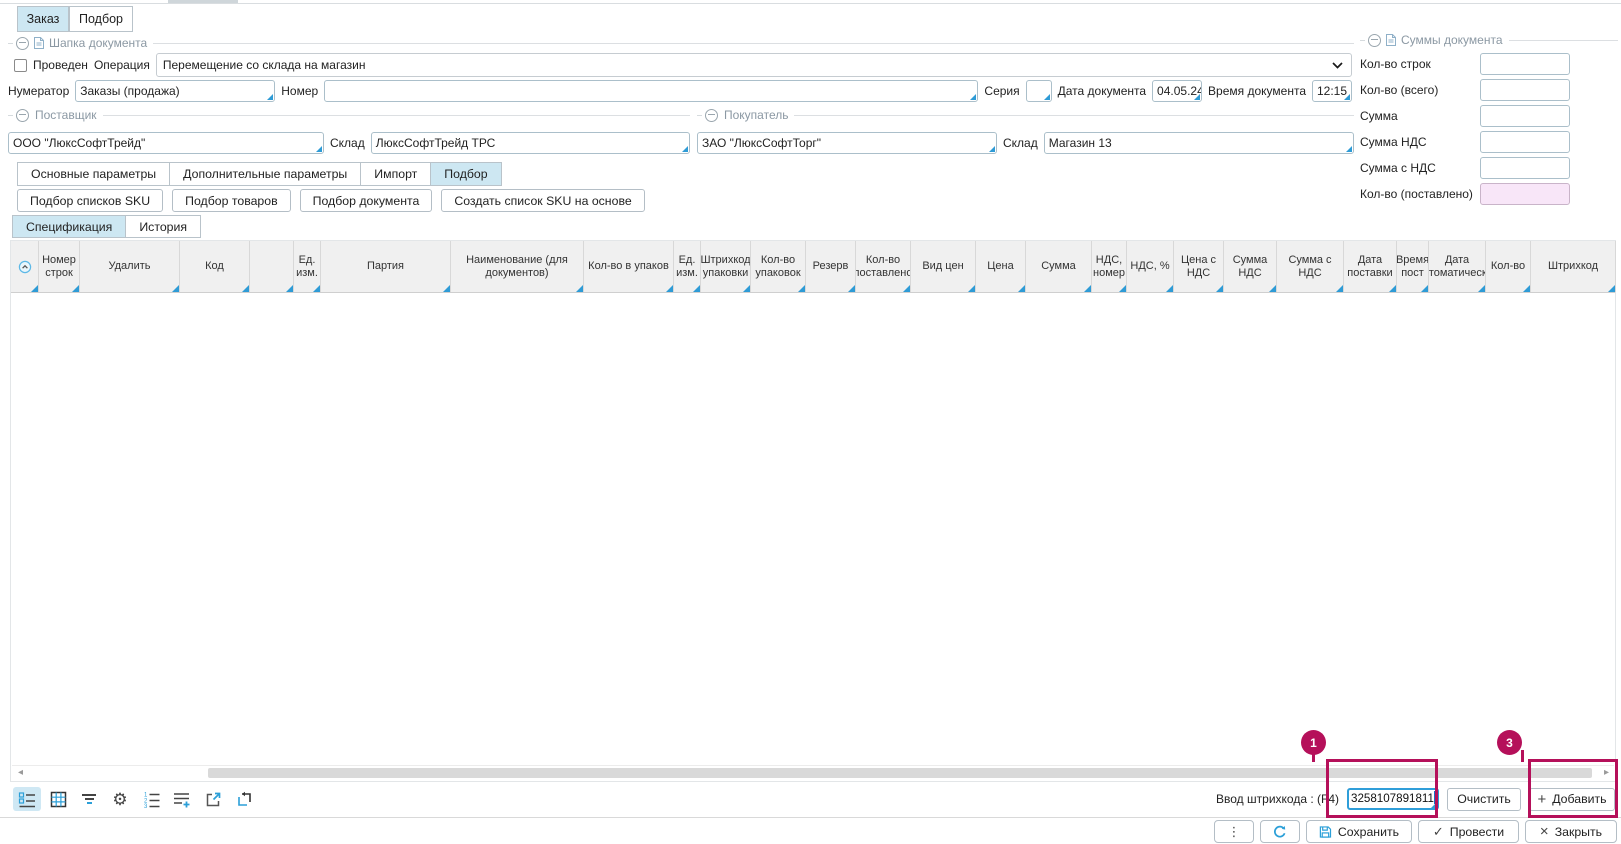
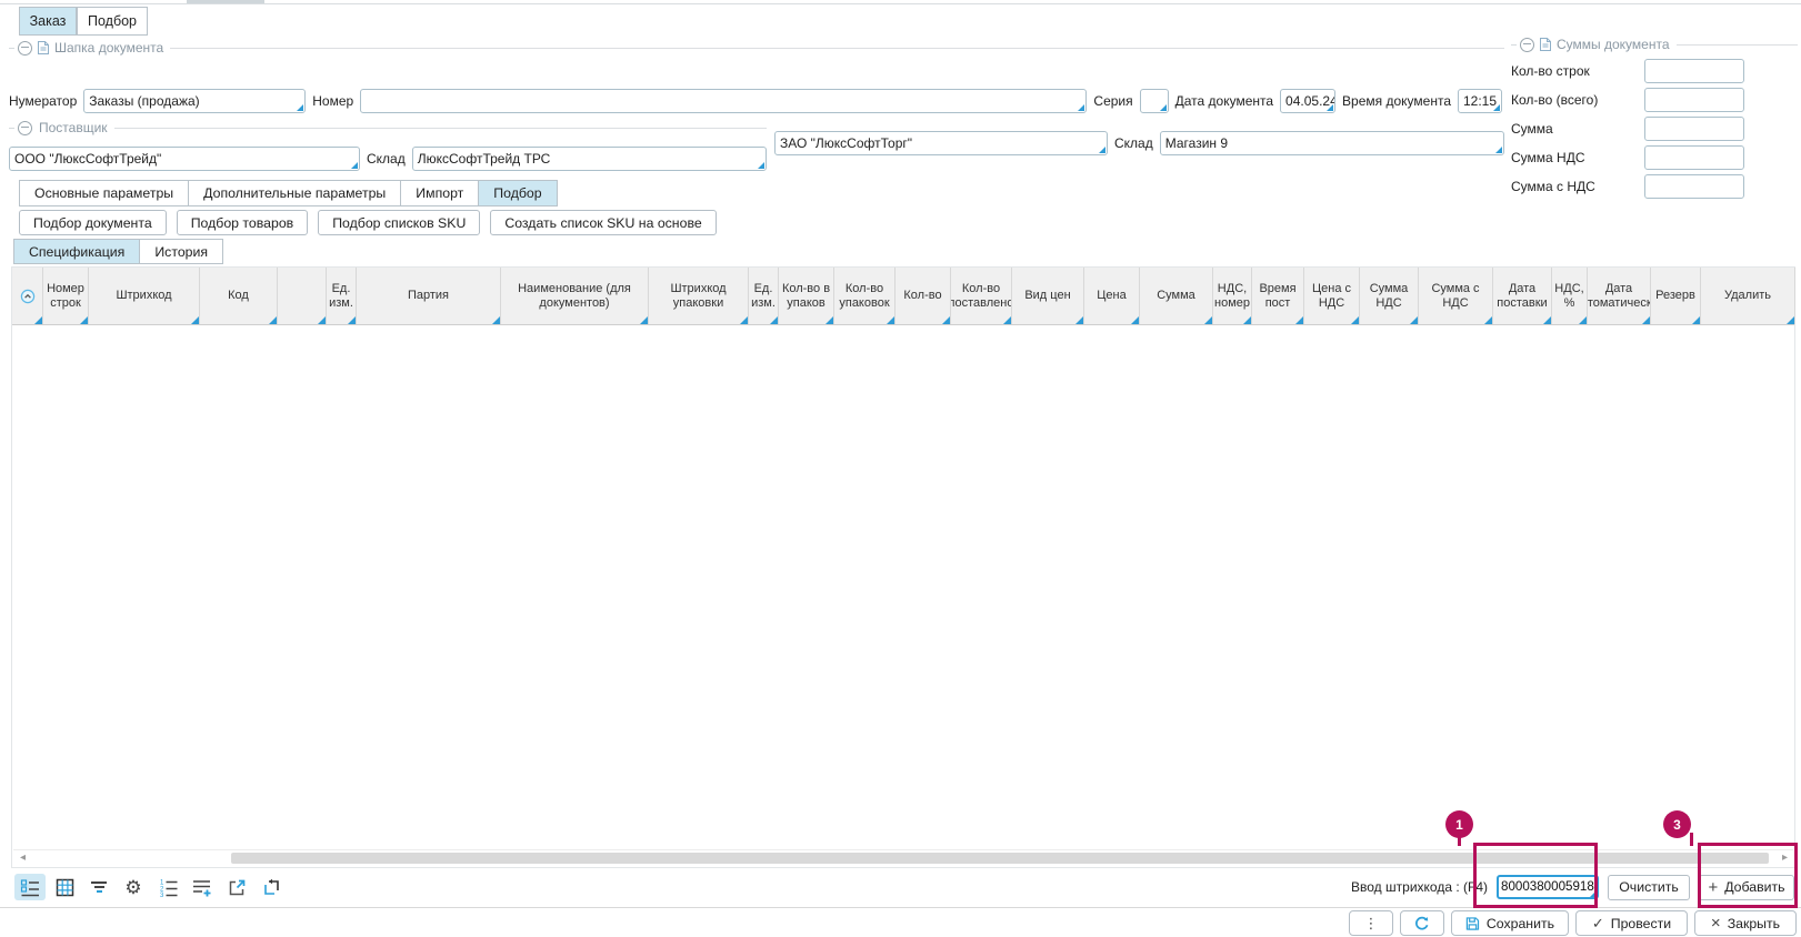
  Заказ
  Подбор
  Шапка документа
- Проведен
- Операция
- Перемещение со склада на магазин
  Нумератор
  Заказы (продажа)
  Номер
  Серия
  Дата документа
  04.05.24
  Время документа
  12:15
  Суммы документа
  Кол-во строк
  Кол-во (всего)
  Сумма
  Сумма НДС
  Сумма с НДС
- Кол-во (поставлено)
  Поставщик
  ООО "ЛюксСофтТрейд"
  Склад
  ЛюксСофтТрейд ТРС
- Покупатель
  ЗАО "ЛюксСофтТорг"
  Склад
- Магазин 13
+ Магазин 9
  Основные параметры
  Дополнительные параметры
  Импорт
  Подбор
- Подбор списков SKU
+ Подбор документа
  Подбор товаров
- Подбор документа
+ Подбор списков SKU
  Создать список SKU на основе
  Спецификация
  История
  Номер строк
- Удалить
+ Штрихкод
  Код
  Ед. изм.
  Партия
  Наименование (для документов)
- Кол-во в упаков
+ Штрихкод упаковки
  Ед. изм.
- Штрихкод упаковки
+ Кол-во в упаков
  Кол-во упаковок
- Резерв
+ Кол-во
  Кол-во поставлено
  Вид цен
  Цена
  Сумма
  НДС, номер
- НДС, %
+ Время пост
  Цена с НДС
  Сумма НДС
  Сумма с НДС
  Дата поставки
- Время пост
+ НДС, %
  Дата томатическ
- Кол-во
+ Резерв
- Штрихкод
+ Удалить
  ◂
  ▸
  ⚙
  Ввод штрихкода : (F4)
- 3258107891811
+ 8000380005918
  Очистить
  +
  Добавить
  ⋮
  Сохранить
  ✓
  Провести
  ×
  Закрыть
  1
  3
